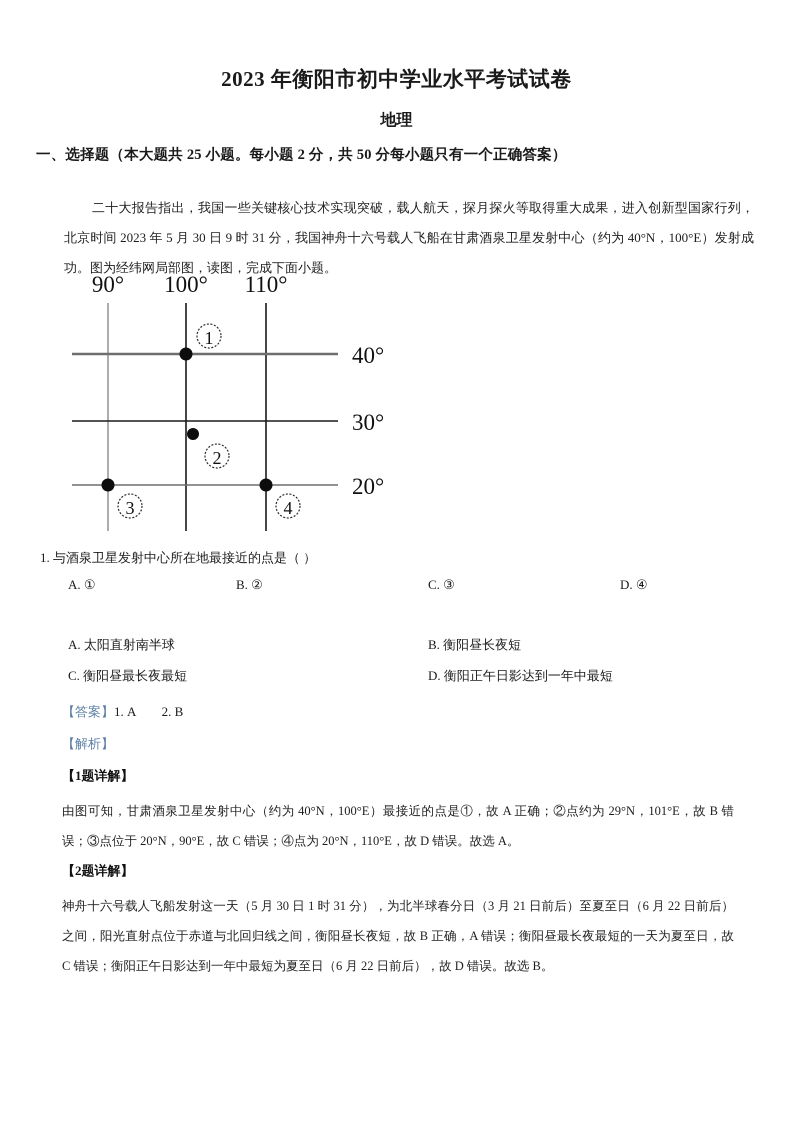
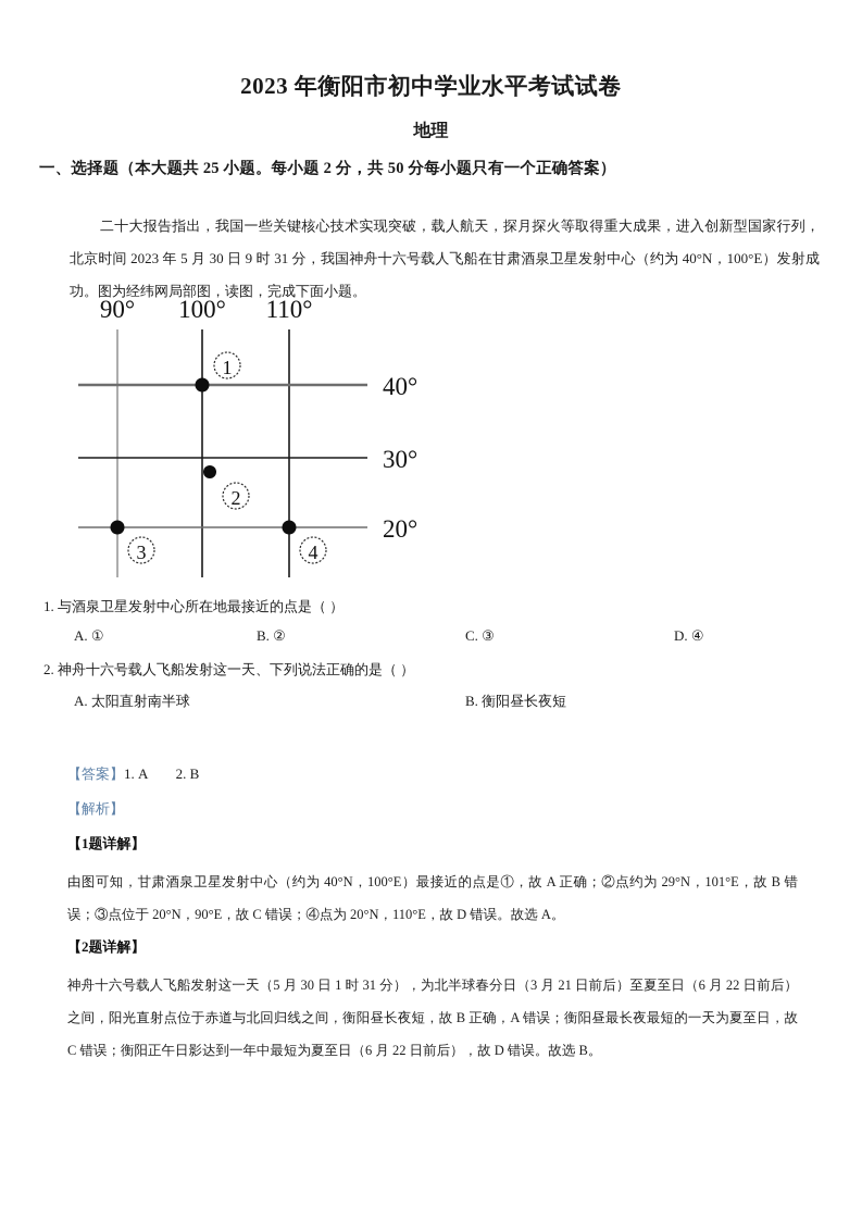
  2023 年衡阳市初中学业水平考试试卷
  地理
  一、选择题（本大题共 25 小题。每小题 2 分，共 50 分每小题只有一个正确答案）
  二十大报告指出，我国一些关键核心技术实现突破，载人航天，探月探火等取得重大成果，进入创新型国家行列，北京时间 2023 年 5 月 30 日 9 时 31 分，我国神舟十六号载人飞船在甘肃酒泉卫星发射中心（约为 40°N，100°E）发射成功。图为经纬网局部图，读图，完成下面小题。
  90°
  100°
  110°
  40°
  30°
  20°
  1
  2
  3
  4
  1. 与酒泉卫星发射中心所在地最接近的点是（ ）
  A. ①
  B. ②
  C. ③
  D. ④
+ 2. 神舟十六号载人飞船发射这一天、下列说法正确的是（ ）
  A. 太阳直射南半球
  B. 衡阳昼长夜短
- C. 衡阳昼最长夜最短
- D. 衡阳正午日影达到一年中最短
  【答案】1. A 2. B
  【解析】
  【1题详解】
  由图可知，甘肃酒泉卫星发射中心（约为 40°N，100°E）最接近的点是①，故 A 正确；②点约为 29°N，101°E，故 B 错误；③点位于 20°N，90°E，故 C 错误；④点为 20°N，110°E，故 D 错误。故选 A。
  【2题详解】
  神舟十六号载人飞船发射这一天（5 月 30 日 1 时 31 分），为北半球春分日（3 月 21 日前后）至夏至日（6 月 22 日前后）之间，阳光直射点位于赤道与北回归线之间，衡阳昼长夜短，故 B 正确，A 错误；衡阳昼最长夜最短的一天为夏至日，故 C 错误；衡阳正午日影达到一年中最短为夏至日（6 月 22 日前后），故 D 错误。故选 B。
